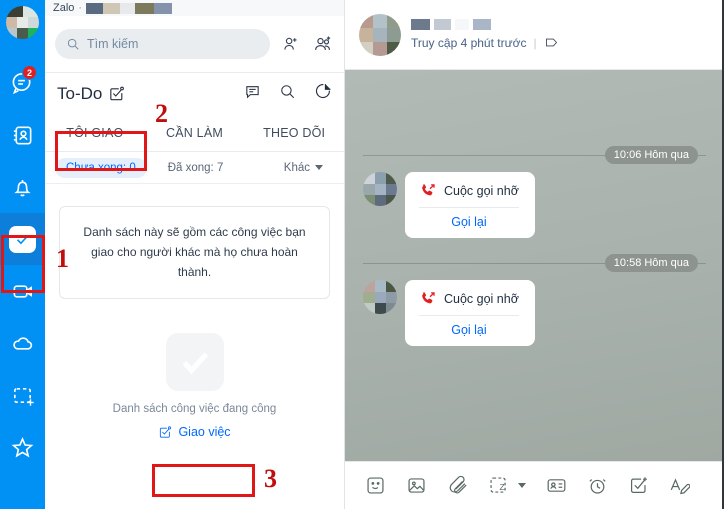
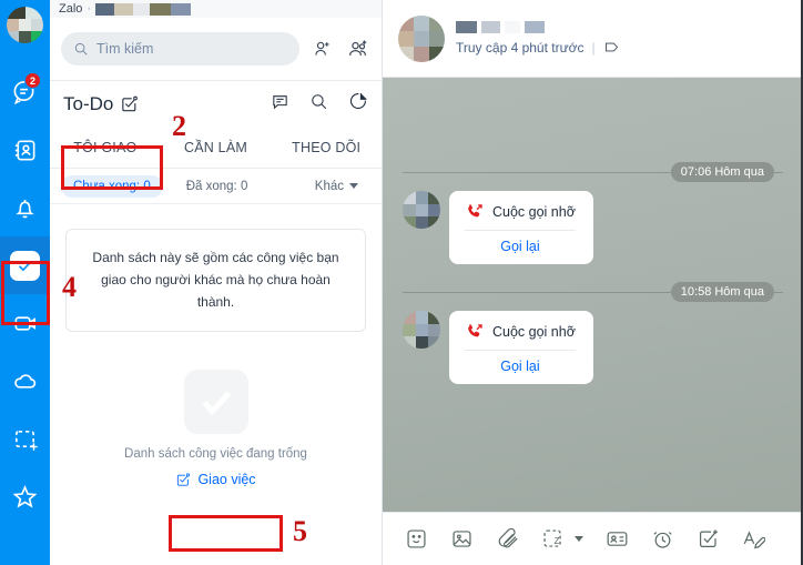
  2
  Zalo
  ·
  Tìm kiếm
  To-Do
  TÔI GIAO
  CẦN LÀM
  THEO DÕI
  Chưa xong: 0
- Đã xong: 7
+ Đã xong: 0
  Khác
  Danh sách này sẽ gồm các công việc bạn giao cho người khác mà họ chưa hoàn thành.
- Danh sách công việc đang công
+ Danh sách công việc đang trống
  Giao việc
  Truy cập 4 phút trước
  |
- 10:06 Hôm qua
+ 07:06 Hôm qua
  Cuộc gọi nhỡ
  Gọi lại
  10:58 Hôm qua
  Cuộc gọi nhỡ
  Gọi lại
  Z
- 1
+ 4
  2
- 3
+ 5
